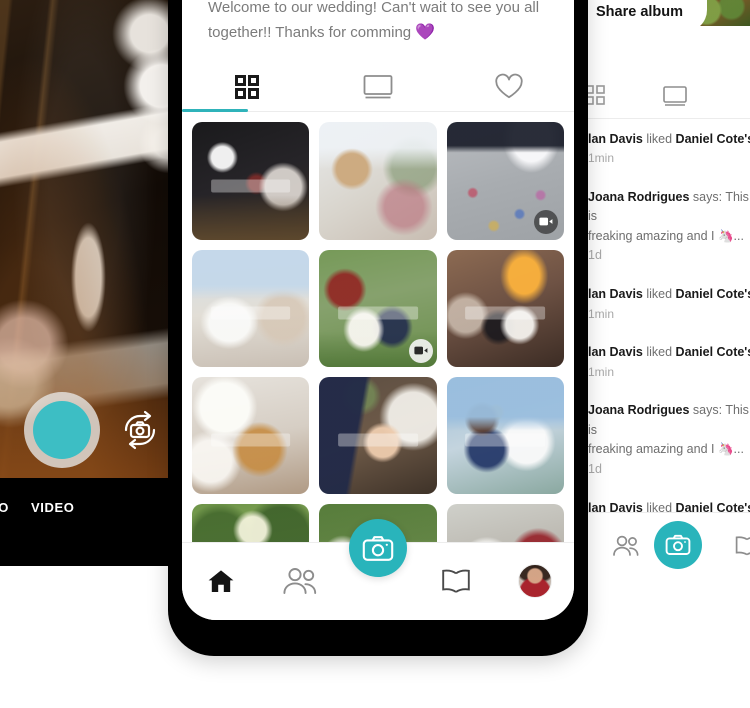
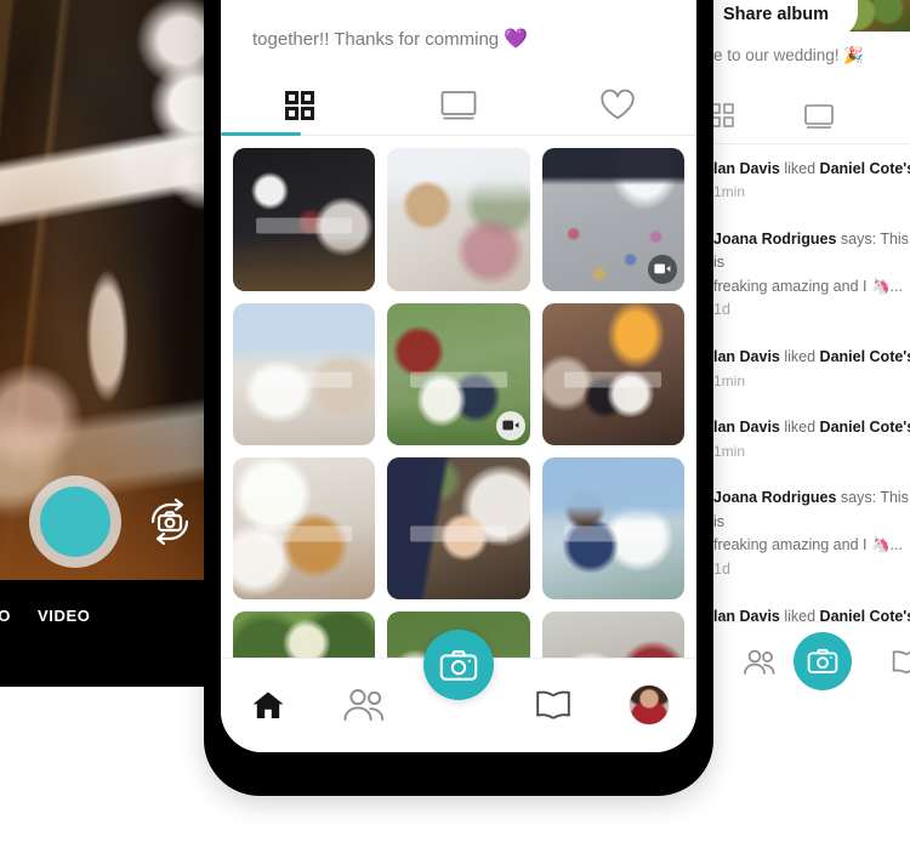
  VIDEO
  Share album
+ e to our wedding! 🎉
  lan Davis liked Daniel Cote'
  1min
  Joana Rodrigues says: This is
  freaking amazing and I 🦄... 1d
  lan Davis liked Daniel Cote'
  1min
  lan Davis liked Daniel Cote'
  1min
  Joana Rodrigues says: This is
  freaking amazing and I 🦄... 1d
  lan Davis liked Daniel Cote'
- Welcome to our wedding! Can't wait to see you all
  together!! Thanks for comming 💜
